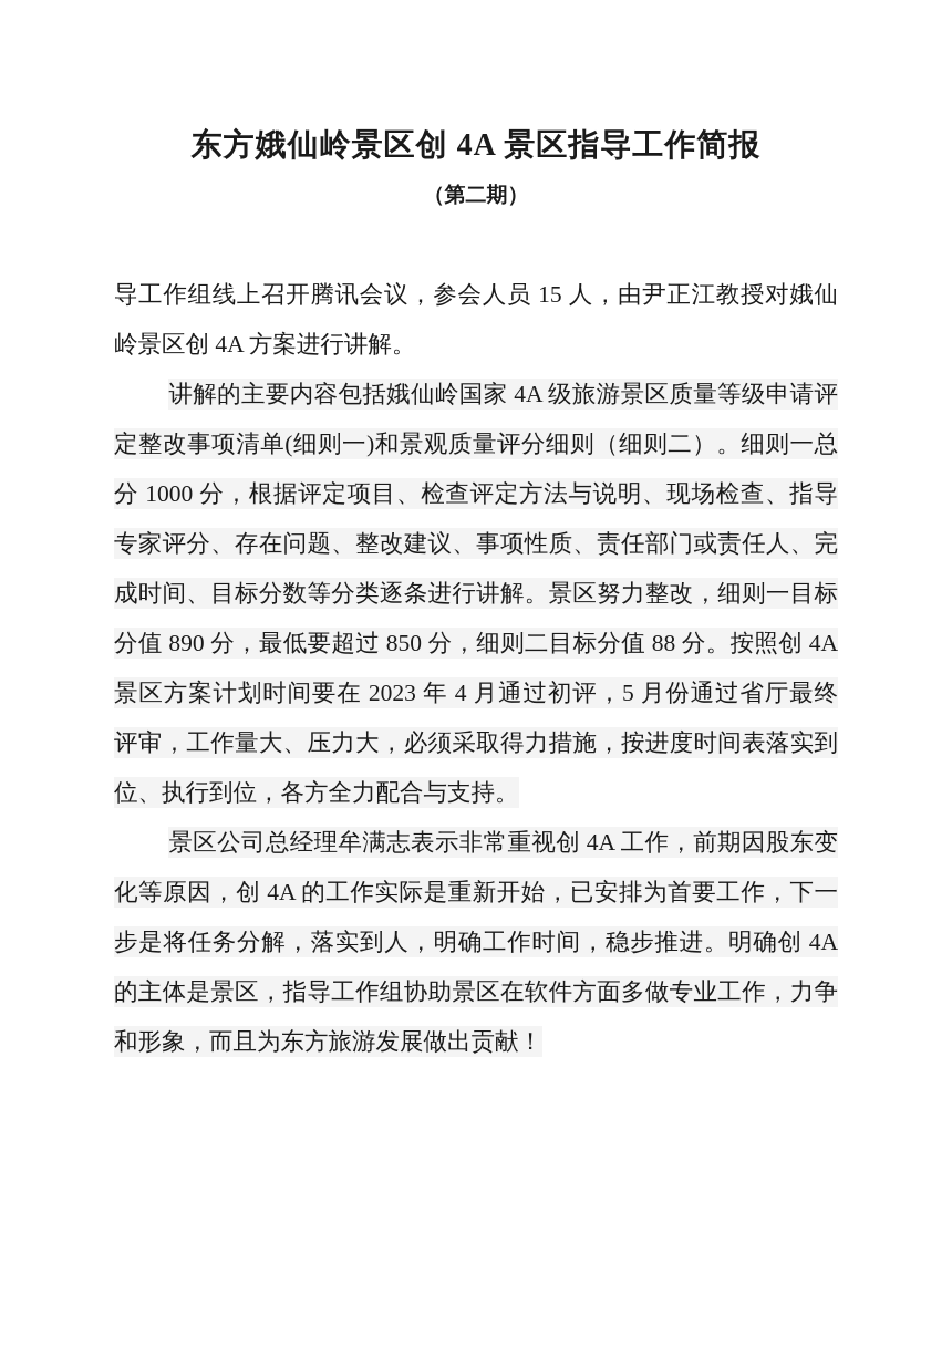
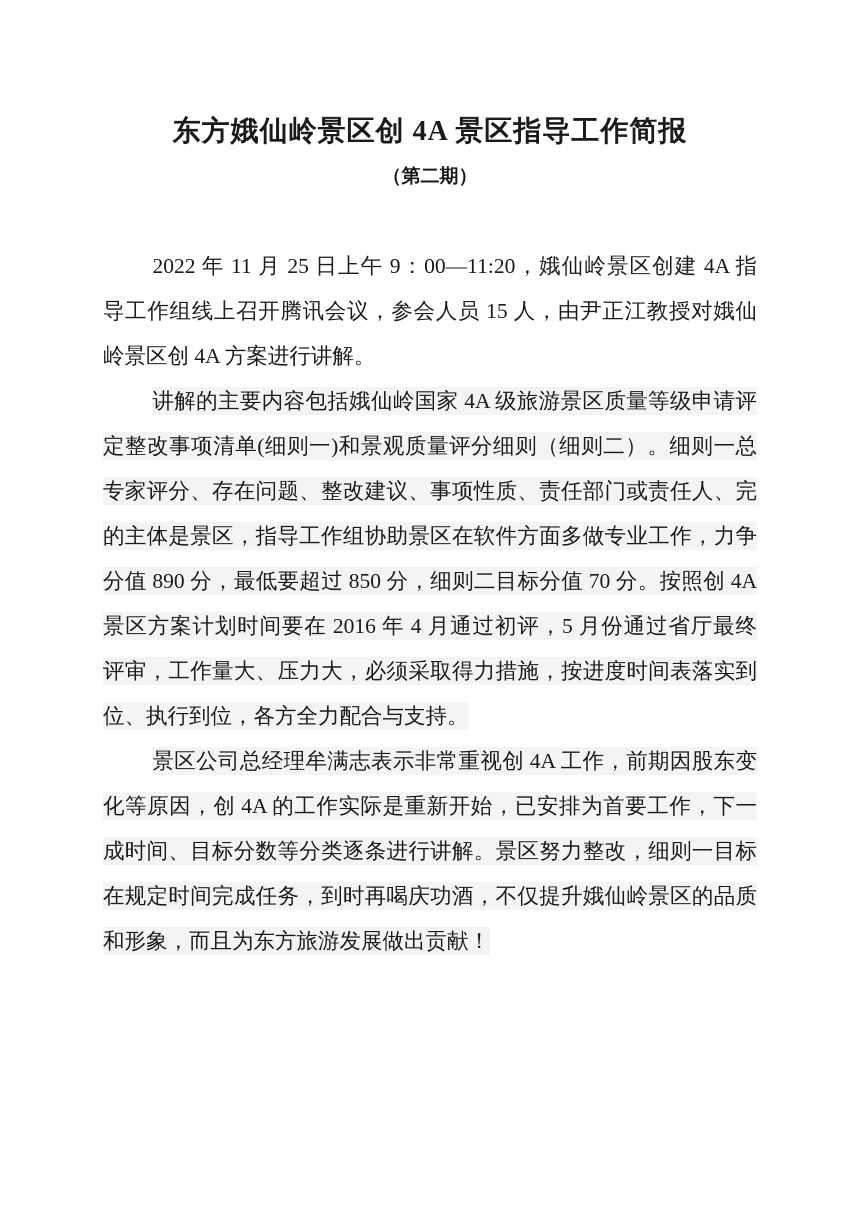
  东方娥仙岭景区创 4A 景区指导工作简报
  （第二期）
+ 2022 年 11 月 25 日上午 9：00—11:20，娥仙岭景区创建 4A 指
  导工作组线上召开腾讯会议，参会人员 15 人，由尹正江教授对娥仙
  岭景区创 4A 方案进行讲解。
  讲解的主要内容包括娥仙岭国家 4A 级旅游景区质量等级申请评
  定整改事项清单(细则一)和景观质量评分细则（细则二）。细则一总
- 分 1000 分，根据评定项目、检查评定方法与说明、现场检查、指导
  专家评分、存在问题、整改建议、事项性质、责任部门或责任人、完
- 成时间、目标分数等分类逐条进行讲解。景区努力整改，细则一目标
+ 的主体是景区，指导工作组协助景区在软件方面多做专业工作，力争
- 分值 890 分，最低要超过 850 分，细则二目标分值 88 分。按照创 4A
+ 分值 890 分，最低要超过 850 分，细则二目标分值 70 分。按照创 4A
- 景区方案计划时间要在 2023 年 4 月通过初评，5 月份通过省厅最终
+ 景区方案计划时间要在 2016 年 4 月通过初评，5 月份通过省厅最终
  评审，工作量大、压力大，必须采取得力措施，按进度时间表落实到
  位、执行到位，各方全力配合与支持。
  景区公司总经理牟满志表示非常重视创 4A 工作，前期因股东变
  化等原因，创 4A 的工作实际是重新开始，已安排为首要工作，下一
- 步是将任务分解，落实到人，明确工作时间，稳步推进。明确创 4A
- 的主体是景区，指导工作组协助景区在软件方面多做专业工作，力争
+ 成时间、目标分数等分类逐条进行讲解。景区努力整改，细则一目标
+ 在规定时间完成任务，到时再喝庆功酒，不仅提升娥仙岭景区的品质
  和形象，而且为东方旅游发展做出贡献！
